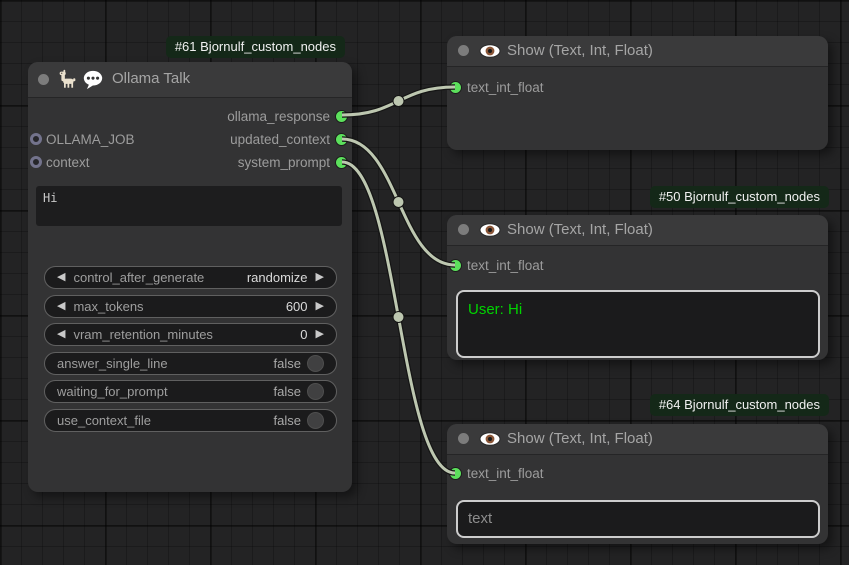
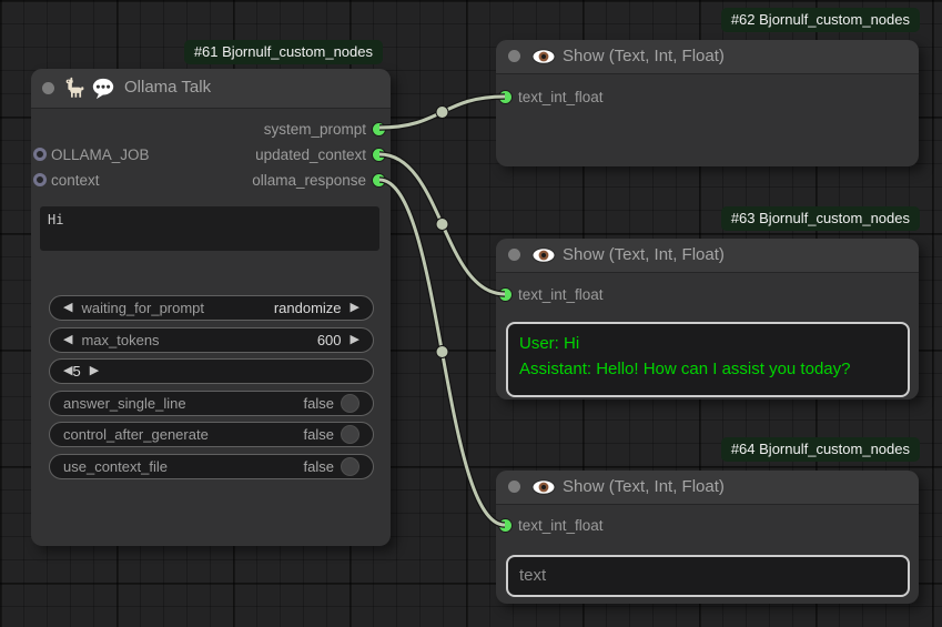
  #61 Bjornulf_custom_nodes
+ #62 Bjornulf_custom_nodes
- #50 Bjornulf_custom_nodes
+ #63 Bjornulf_custom_nodes
  #64 Bjornulf_custom_nodes
  Ollama Talk
  OLLAMA_JOB
  context
- ollama_response
+ system_prompt
  updated_context
- system_prompt
+ ollama_response
  Hi
  ◀
- control_after_generate
+ waiting_for_prompt
  randomize
  ▶
  ◀
  max_tokens
  600
  ▶
  ◀
- vram_retention_minutes
- 0
+ 5
  ▶
  answer_single_line
  false
- waiting_for_prompt
+ control_after_generate
  false
  use_context_file
  false
  Show (Text, Int, Float)
  text_int_float
  Show (Text, Int, Float)
  text_int_float
  User: Hi
+ Assistant: Hello! How can I assist you today?
  Show (Text, Int, Float)
  text_int_float
  text
